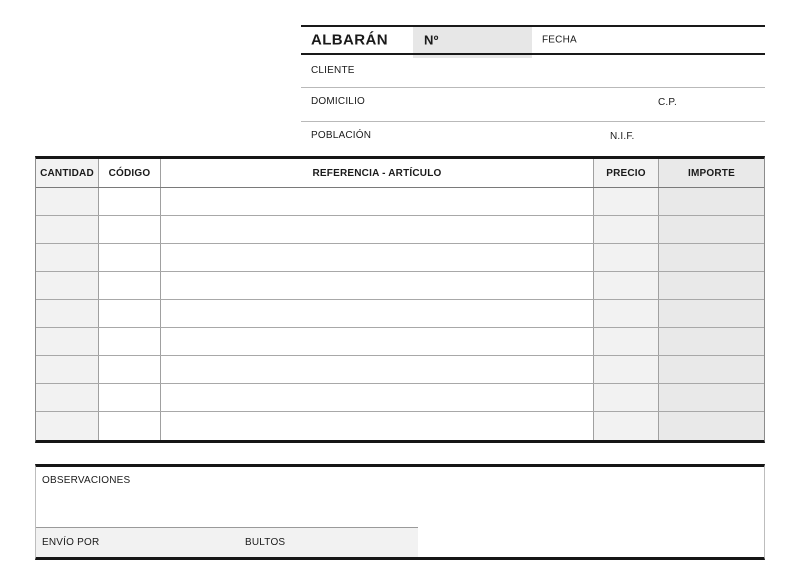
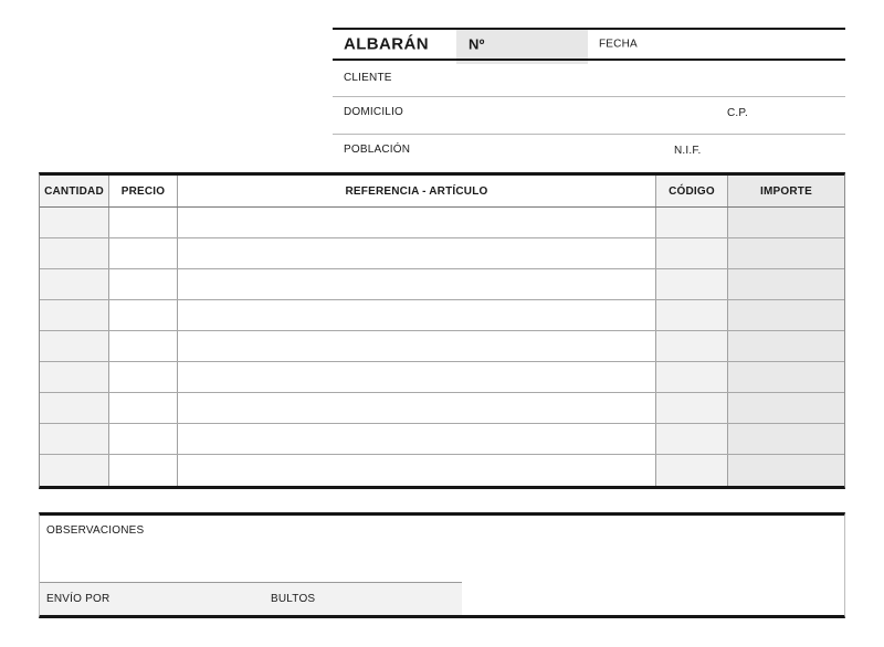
  ALBARÁN
  Nº
  FECHA
  CLIENTE
  DOMICILIO
  C.P.
  POBLACIÓN
  N.I.F.
  CANTIDAD
- CÓDIGO
+ PRECIO
  REFERENCIA - ARTÍCULO
- PRECIO
+ CÓDIGO
  IMPORTE
  OBSERVACIONES
  ENVÍO POR
  BULTOS
